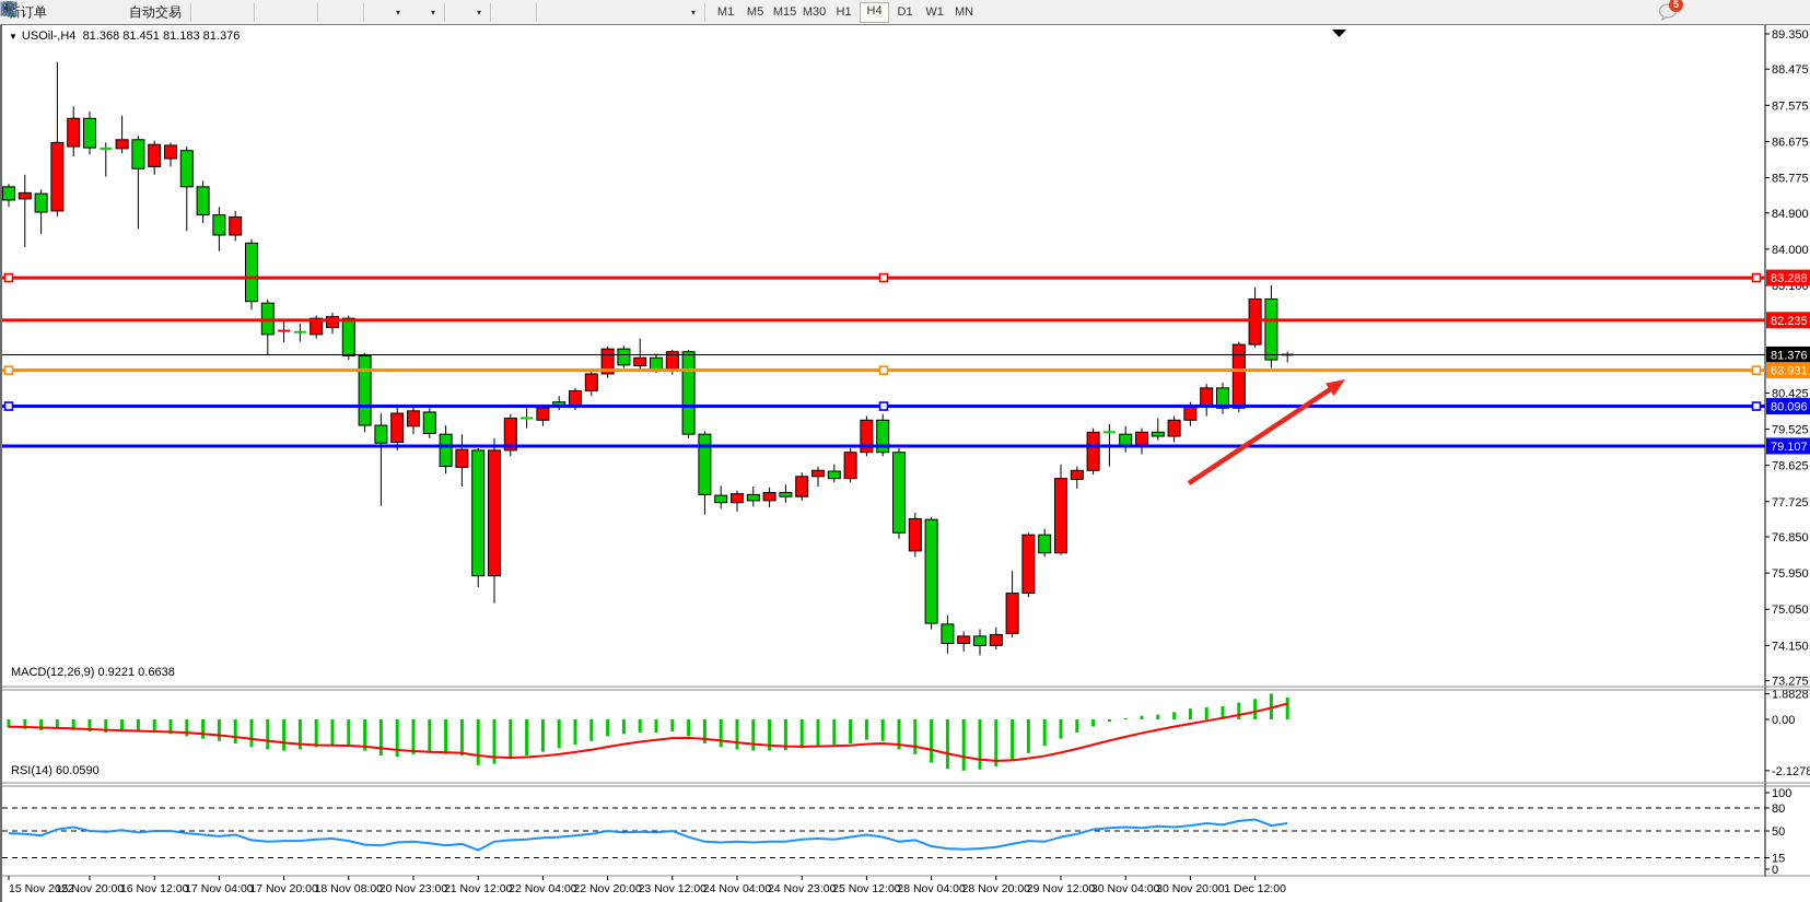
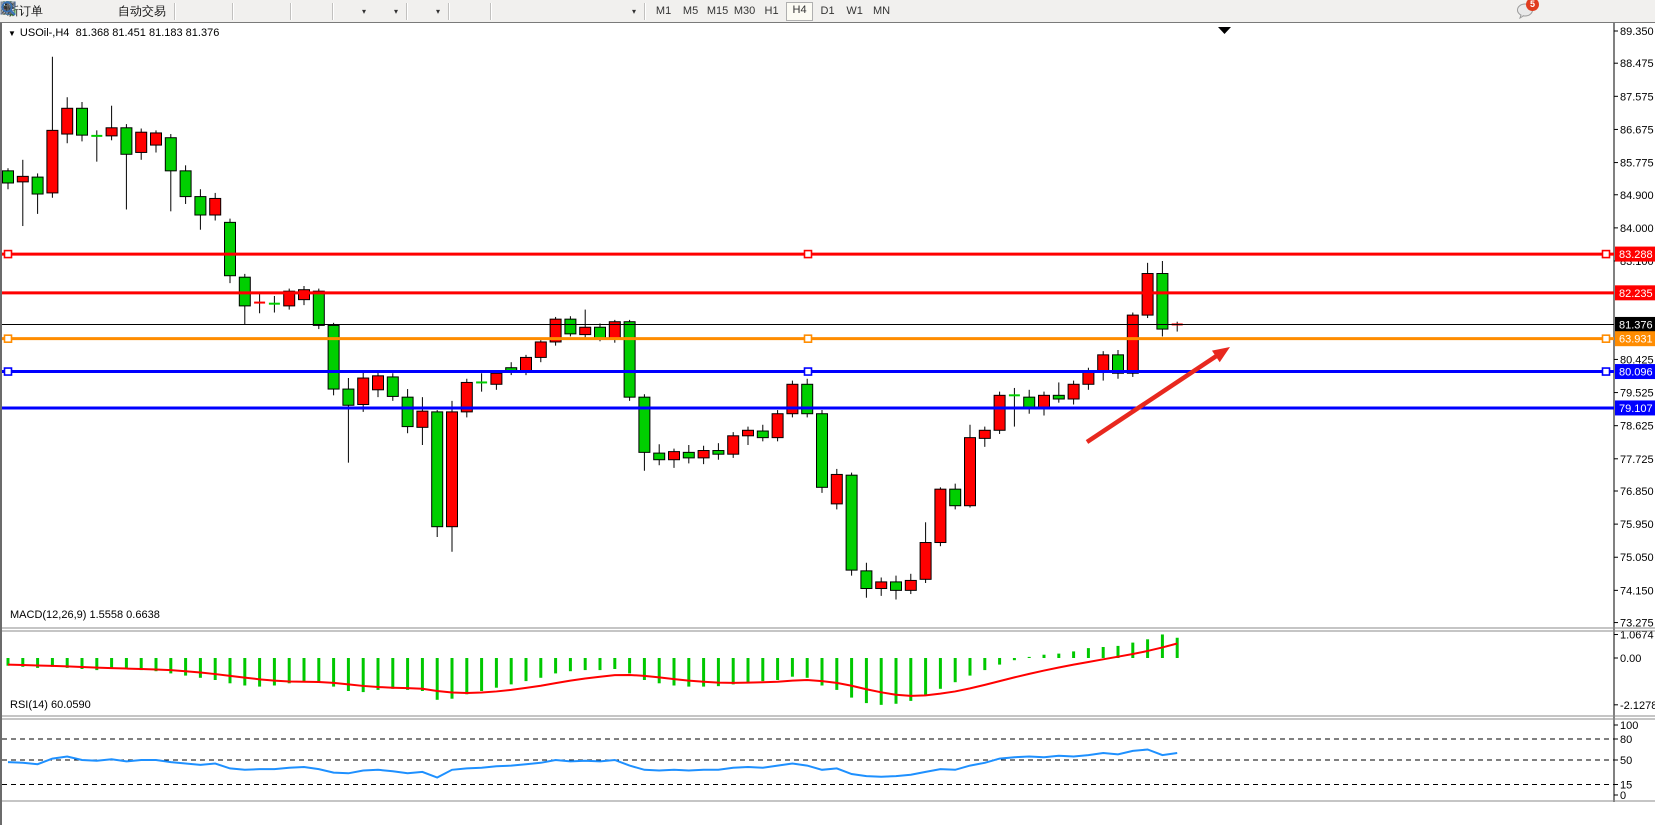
  自动交易
  ▾
  ▾
  ▾
  A
  T
  ▾
  M1
  M5
  M15
  M30
  H1
  H4
  D1
  W1
  MN
  5
  ▼ USOil-,H4 81.368 81.451 81.183 81.376
- MACD(12,26,9) 0.9221 0.6638
+ MACD(12,26,9) 1.5558 0.6638
  RSI(14) 60.0590
  89.350
  88.475
  87.575
  86.675
  85.775
  84.900
  84.000
  83.100
  80.425
  79.525
  78.625
  77.725
  76.850
  75.950
  75.050
  74.150
  73.275
- 1.8828
+ 1.0674
  0.00
  -2.1278
  100
  80
  50
  15
  0
- 15 Nov 2022
- 15 Nov 20:00
- 16 Nov 12:00
- 17 Nov 04:00
- 17 Nov 20:00
- 18 Nov 08:00
- 20 Nov 23:00
- 21 Nov 12:00
- 22 Nov 04:00
- 22 Nov 20:00
- 23 Nov 12:00
- 24 Nov 04:00
- 24 Nov 23:00
- 25 Nov 12:00
- 28 Nov 04:00
- 28 Nov 20:00
- 29 Nov 12:00
- 30 Nov 04:00
- 30 Nov 20:00
- 1 Dec 12:00
  83.288
  82.235
  81.376
  63.931
  80.096
  79.107
